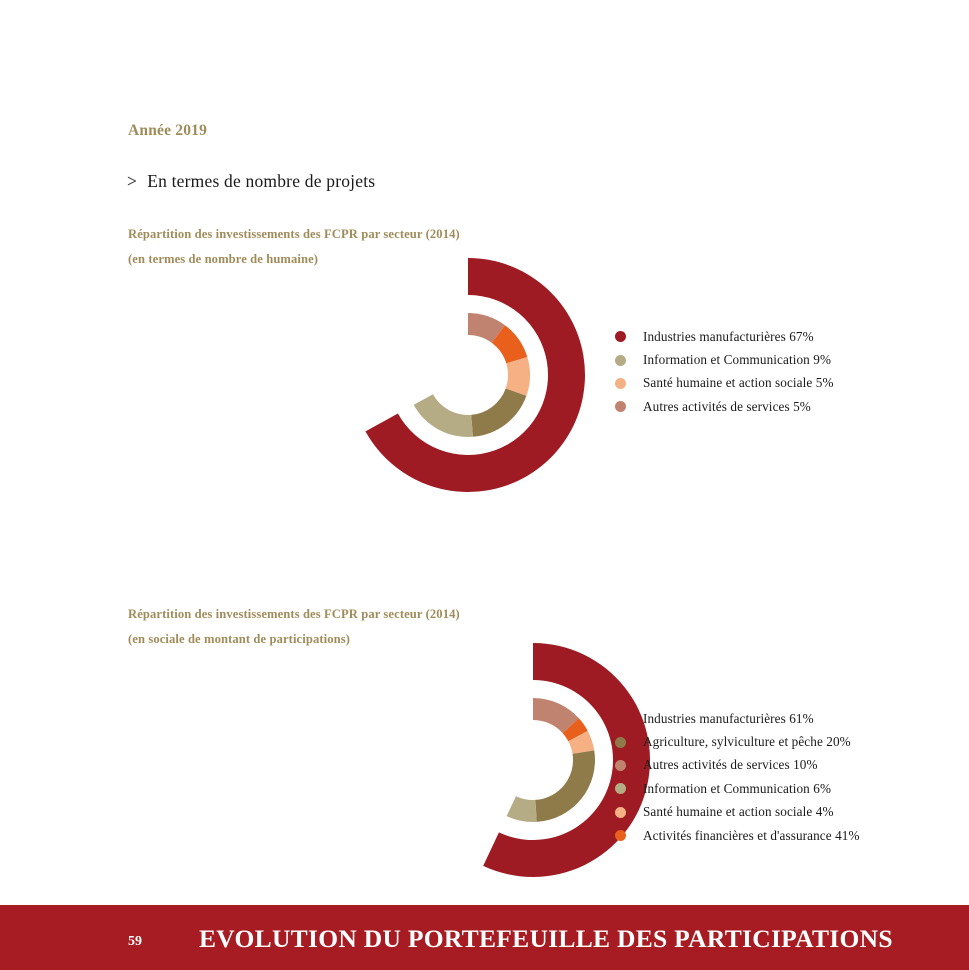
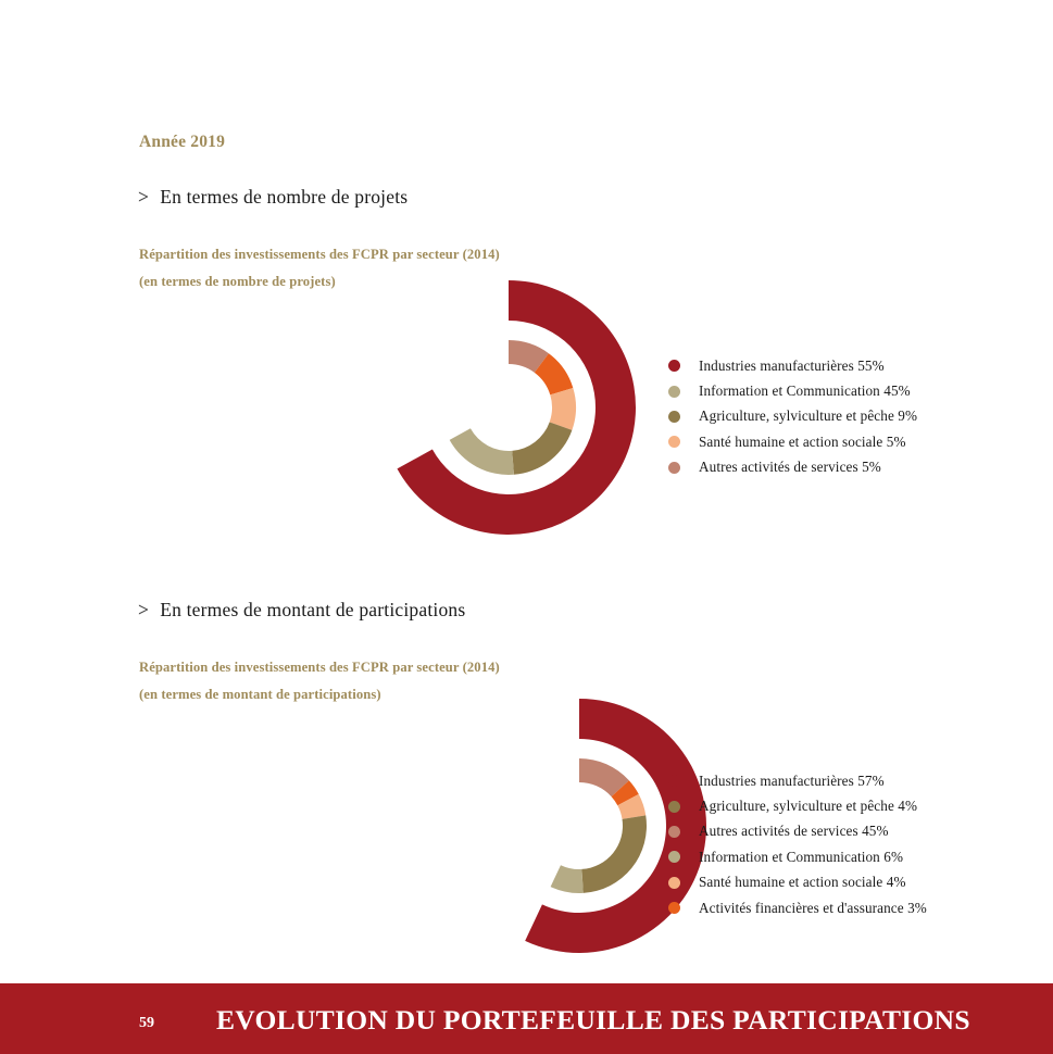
  Année 2019
  > En termes de nombre de projets
  Répartition des investissements des FCPR par secteur (2014)
- (en termes de nombre de humaine)
+ (en termes de nombre de projets)
- Industries manufacturières 67%
+ Industries manufacturières 55%
- Information et Communication 9%
+ Information et Communication 45%
+ Agriculture, sylviculture et pêche 9%
  Santé humaine et action sociale 5%
  Autres activités de services 5%
+ > En termes de montant de participations
  Répartition des investissements des FCPR par secteur (2014)
- (en sociale de montant de participations)
+ (en termes de montant de participations)
- Industries manufacturières 61%
+ Industries manufacturières 57%
- Agriculture, sylviculture et pêche 20%
+ Agriculture, sylviculture et pêche 4%
- Autres activités de services 10%
+ Autres activités de services 45%
  Information et Communication 6%
  Santé humaine et action sociale 4%
- Activités financières et d'assurance 41%
+ Activités financières et d'assurance 3%
  59
  EVOLUTION DU PORTEFEUILLE DES PARTICIPATIONS
